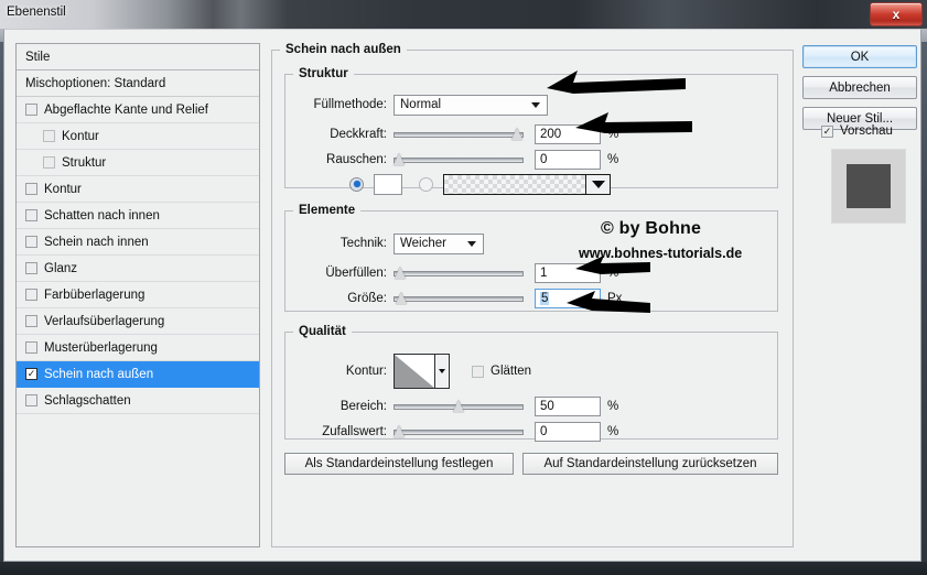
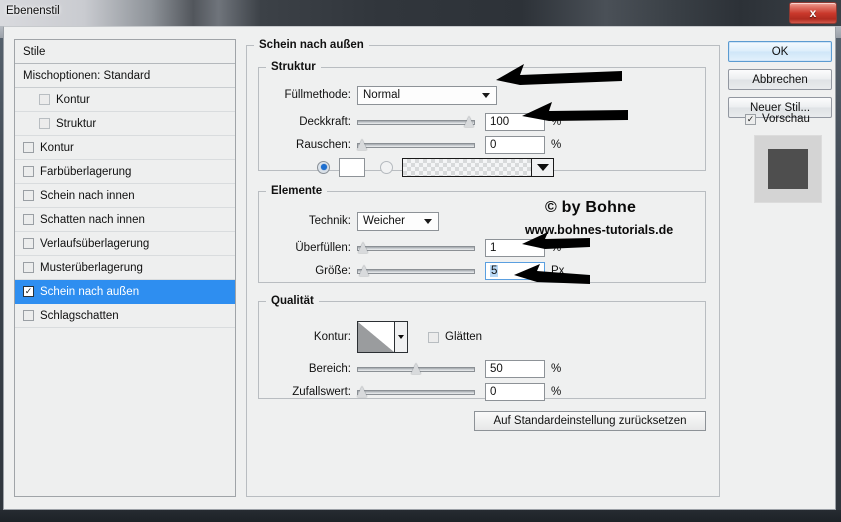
  Ebenenstil
  x
  Stile
  Mischoptionen: Standard
- Abgeflachte Kante und Relief
  Kontur
  Struktur
  Kontur
- Schatten nach innen
+ Farbüberlagerung
  Schein nach innen
- Glanz
- Farbüberlagerung
+ Schatten nach innen
  Verlaufsüberlagerung
  Musterüberlagerung
  ✓
  Schein nach außen
  Schlagschatten
  Schein nach außen
  Struktur
  Füllmethode:
  Normal
  Deckkraft:
- 200
+ 100
  %
  Rauschen:
  0
  %
  Elemente
  Technik:
  Weicher
  Überfüllen:
  1
  Größe:
  5
  Px
  Qualität
  Kontur:
  Glätten
  Bereich:
  50
  %
  Zufallswert:
  0
  %
- Als Standardeinstellung festlegen
  Auf Standardeinstellung zurücksetzen
  OK
  Abbrechen
  Neuer Stil...
  ✓
  Vorschau
  © by Bohne
  www.bohnes-tutorials.de
